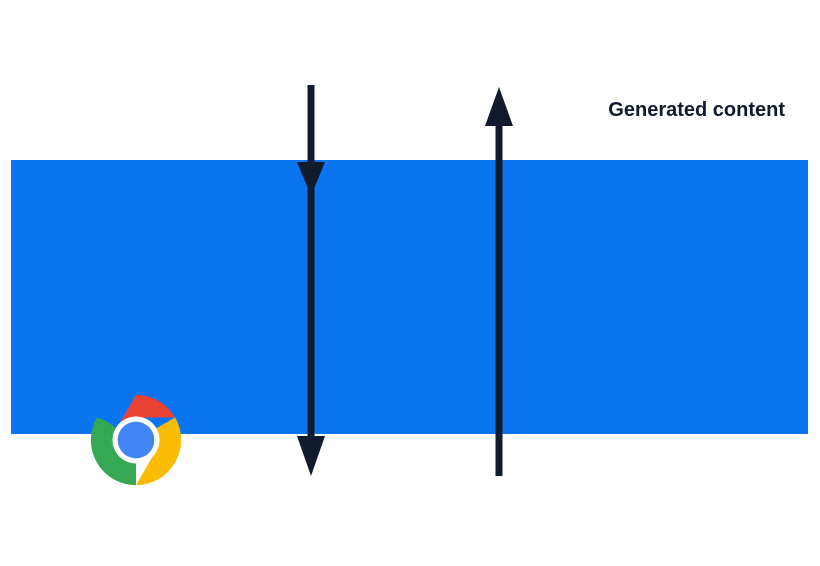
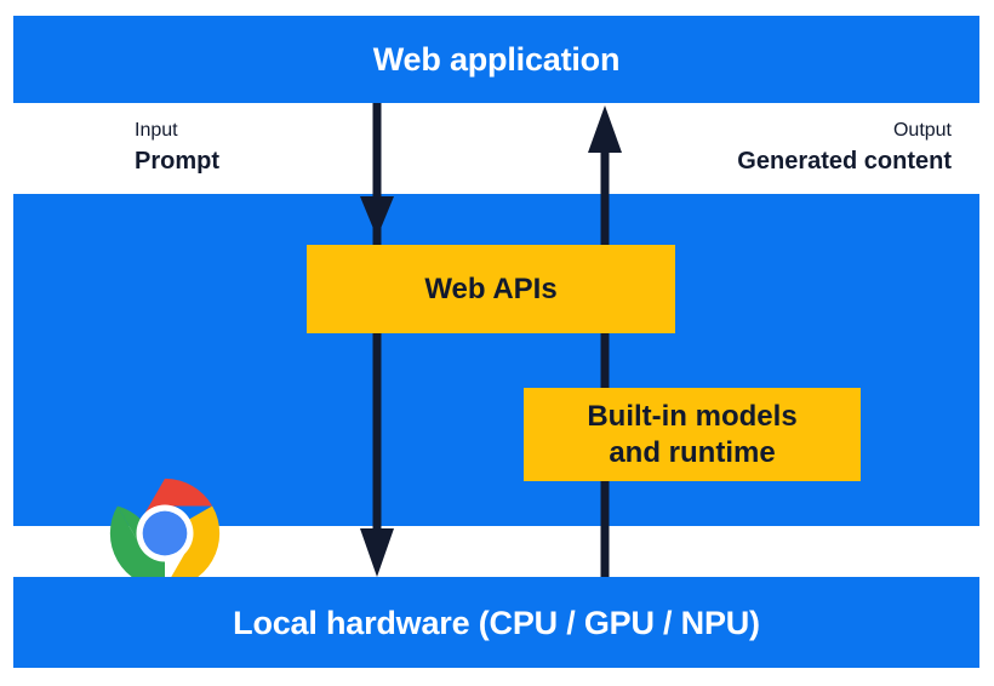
+ Web application
+ Web APIs
+ Built-in models
+ and runtime
+ Local hardware (CPU / GPU / NPU)
+ Input
+ Prompt
+ Output
  Generated content
